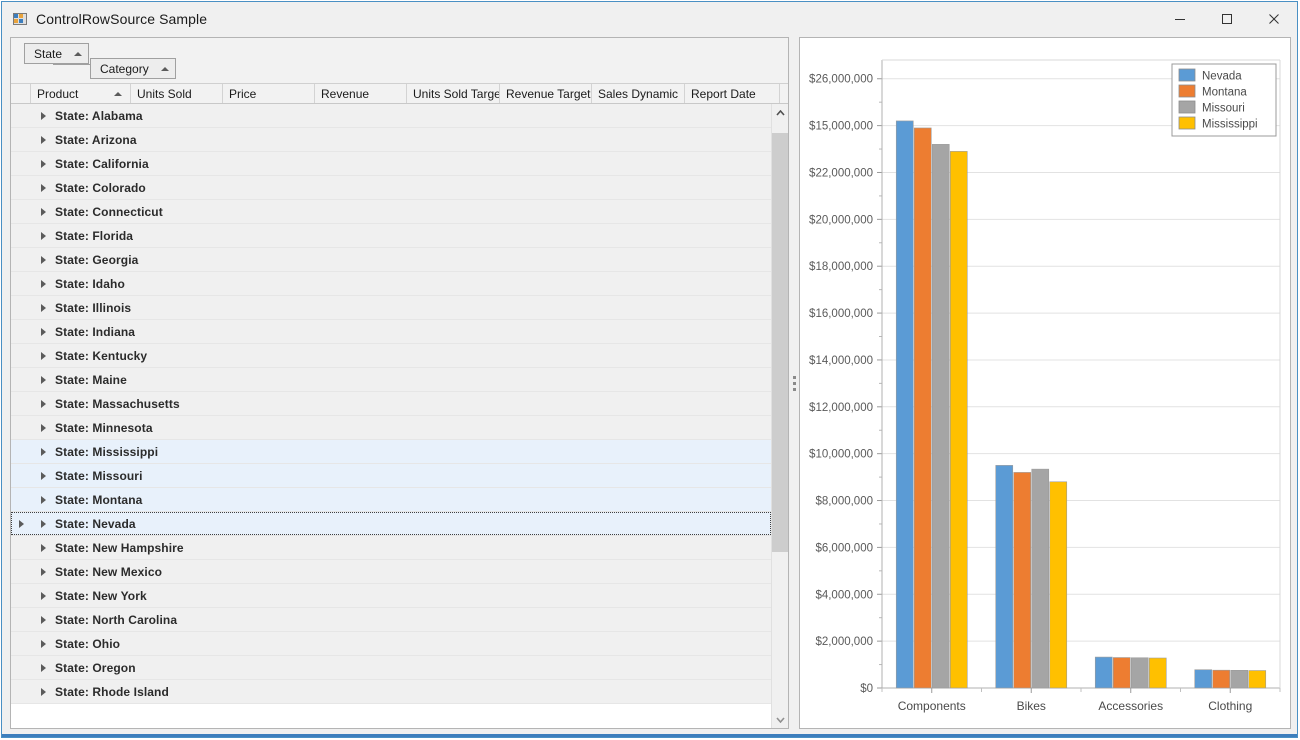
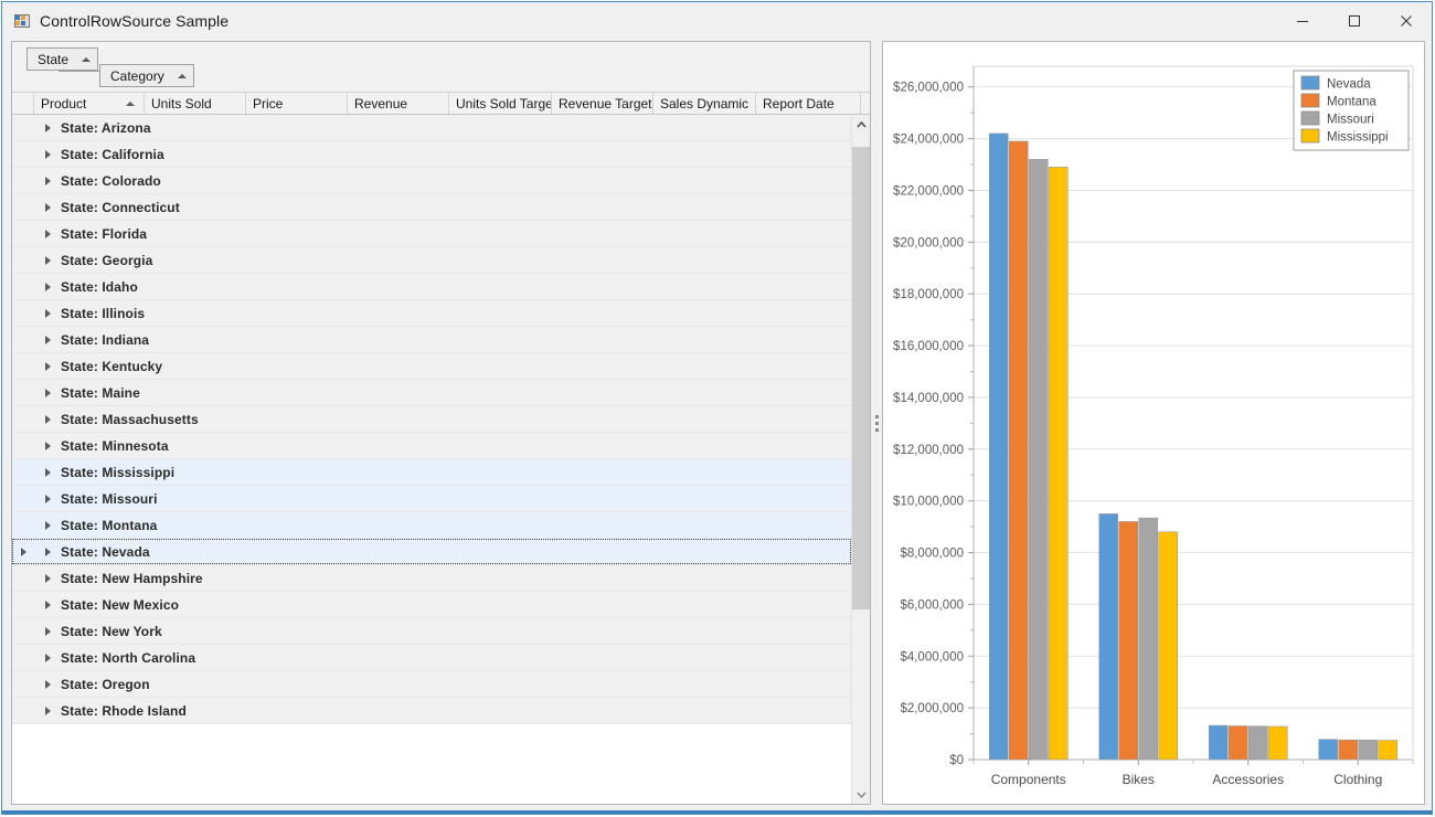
  ControlRowSource Sample
  State
  Category
  Product
  Units Sold
  Price
  Revenue
  Units Sold Targe
  Revenue Target
  Sales Dynamic
  Report Date
- State: Alabama
  State: Arizona
  State: California
  State: Colorado
  State: Connecticut
  State: Florida
  State: Georgia
  State: Idaho
  State: Illinois
  State: Indiana
  State: Kentucky
  State: Maine
  State: Massachusetts
  State: Minnesota
  State: Mississippi
  State: Missouri
  State: Montana
  State: Nevada
  State: New Hampshire
  State: New Mexico
  State: New York
  State: North Carolina
- State: Ohio
  State: Oregon
  State: Rhode Island
  $0
  $2,000,000
  $4,000,000
  $6,000,000
  $8,000,000
  $10,000,000
  $12,000,000
  $14,000,000
  $16,000,000
  $18,000,000
  $20,000,000
  $22,000,000
- $15,000,000
+ $24,000,000
  $26,000,000
  Components
  Bikes
  Accessories
  Clothing
  Nevada
  Montana
  Missouri
  Mississippi
